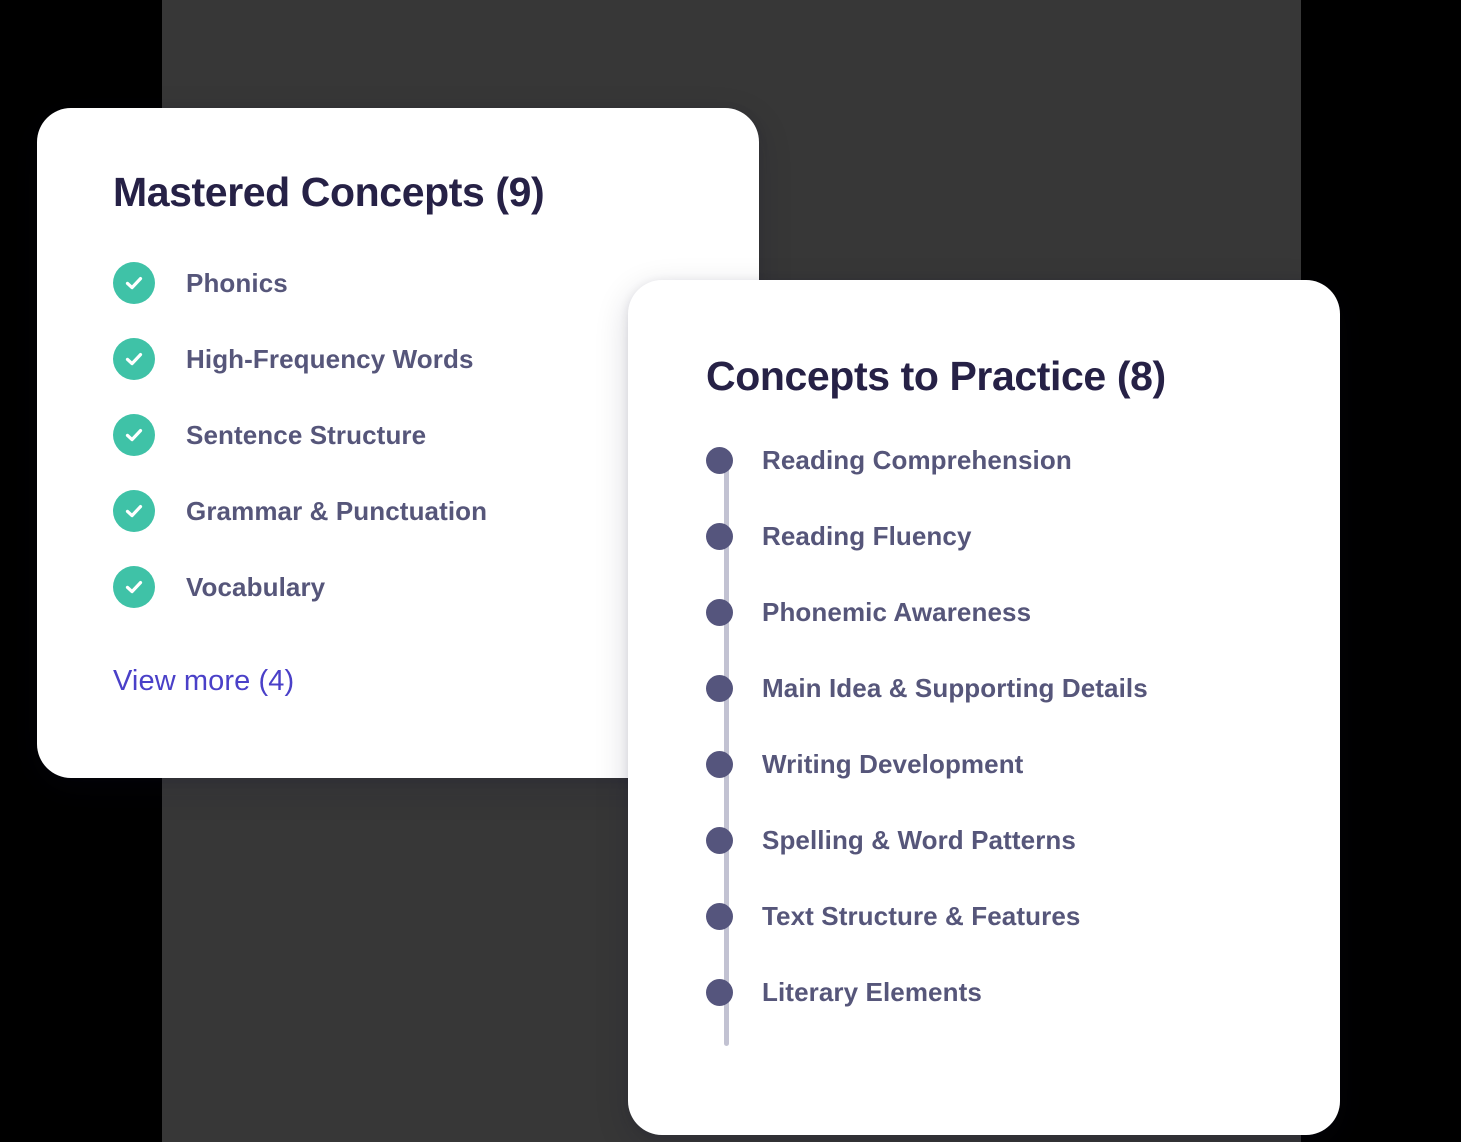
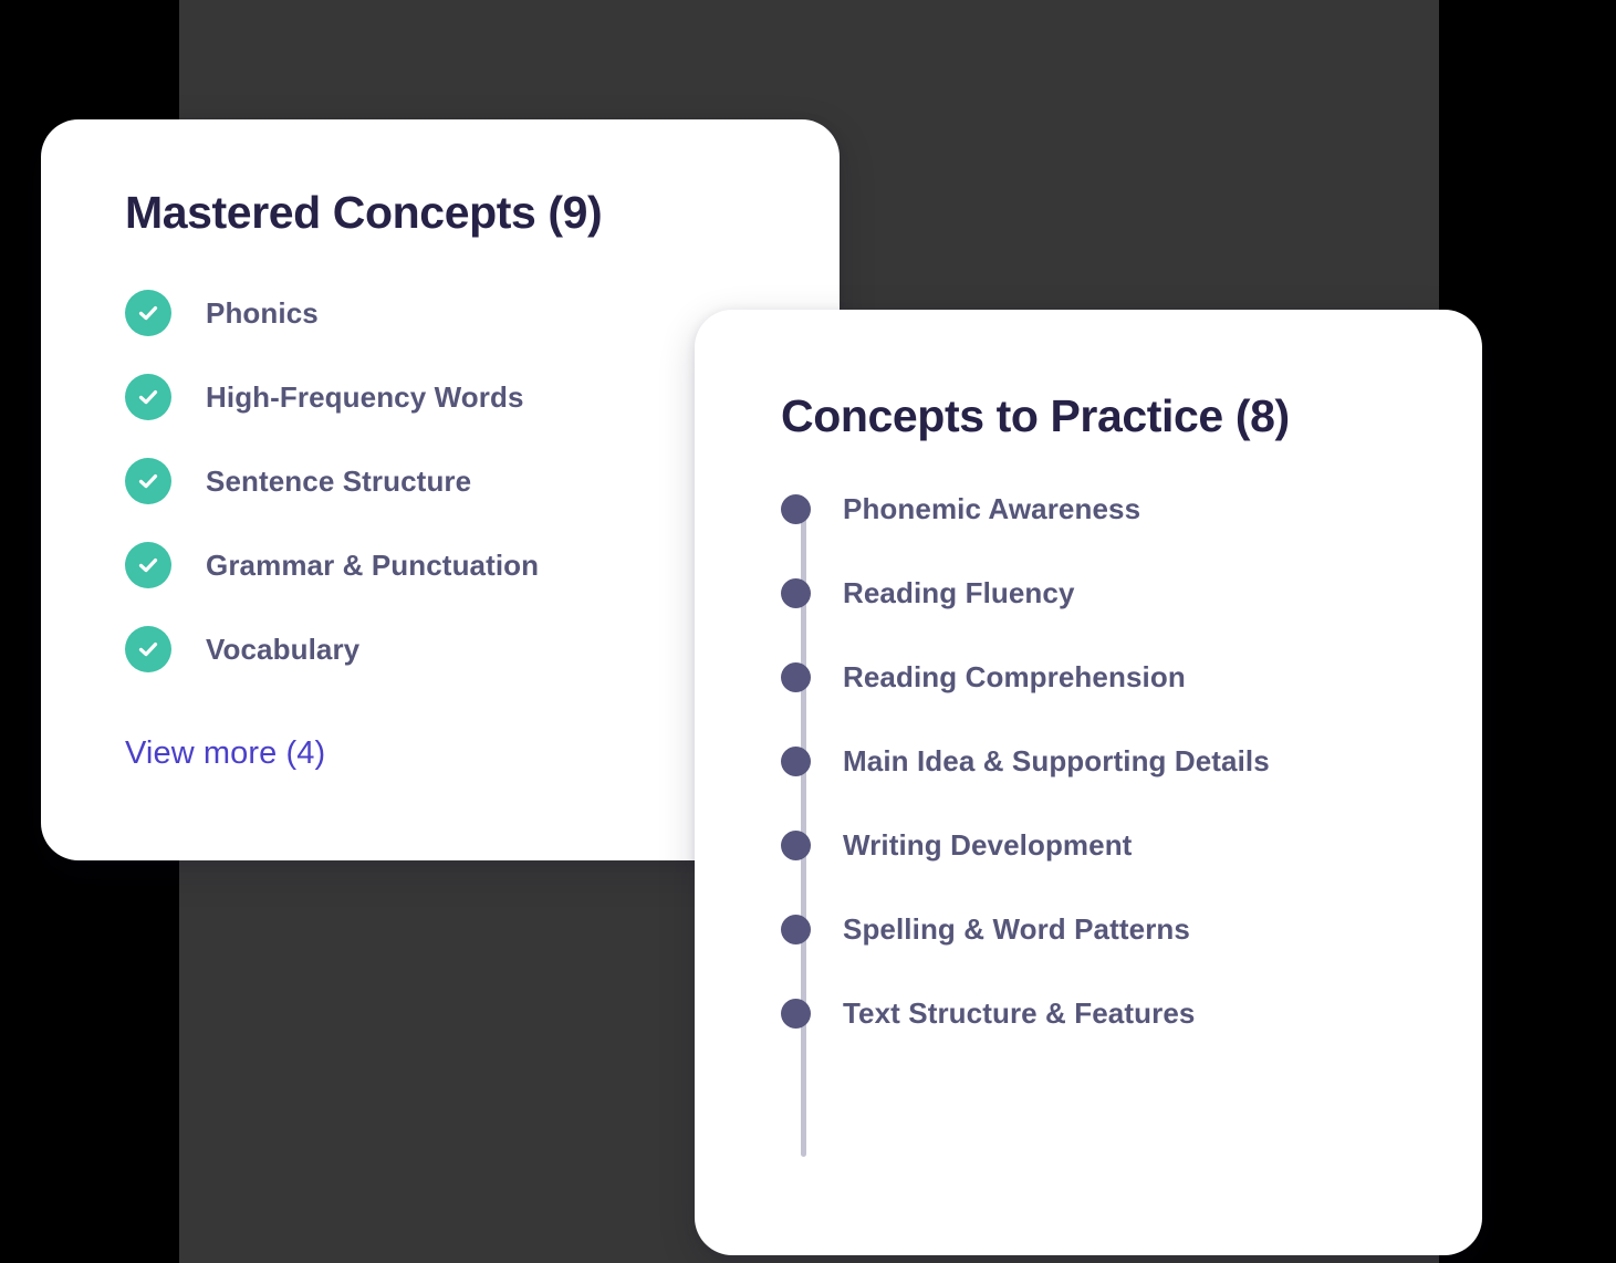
  Mastered Concepts (9)
  Phonics
  High-Frequency Words
  Sentence Structure
  Grammar & Punctuation
  Vocabulary
  View more (4)
  Concepts to Practice (8)
- Reading Comprehension
+ Phonemic Awareness
  Reading Fluency
- Phonemic Awareness
+ Reading Comprehension
  Main Idea & Supporting Details
  Writing Development
  Spelling & Word Patterns
  Text Structure & Features
- Literary Elements
